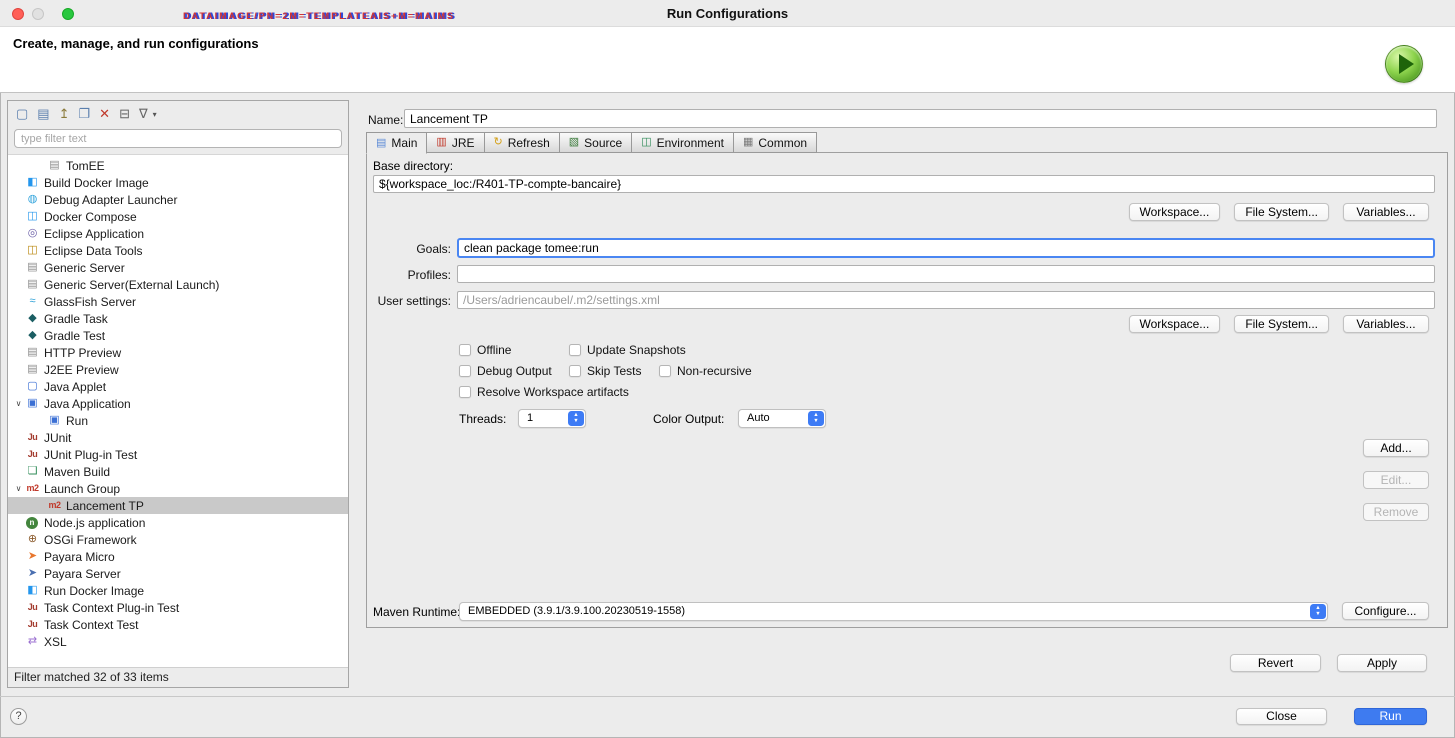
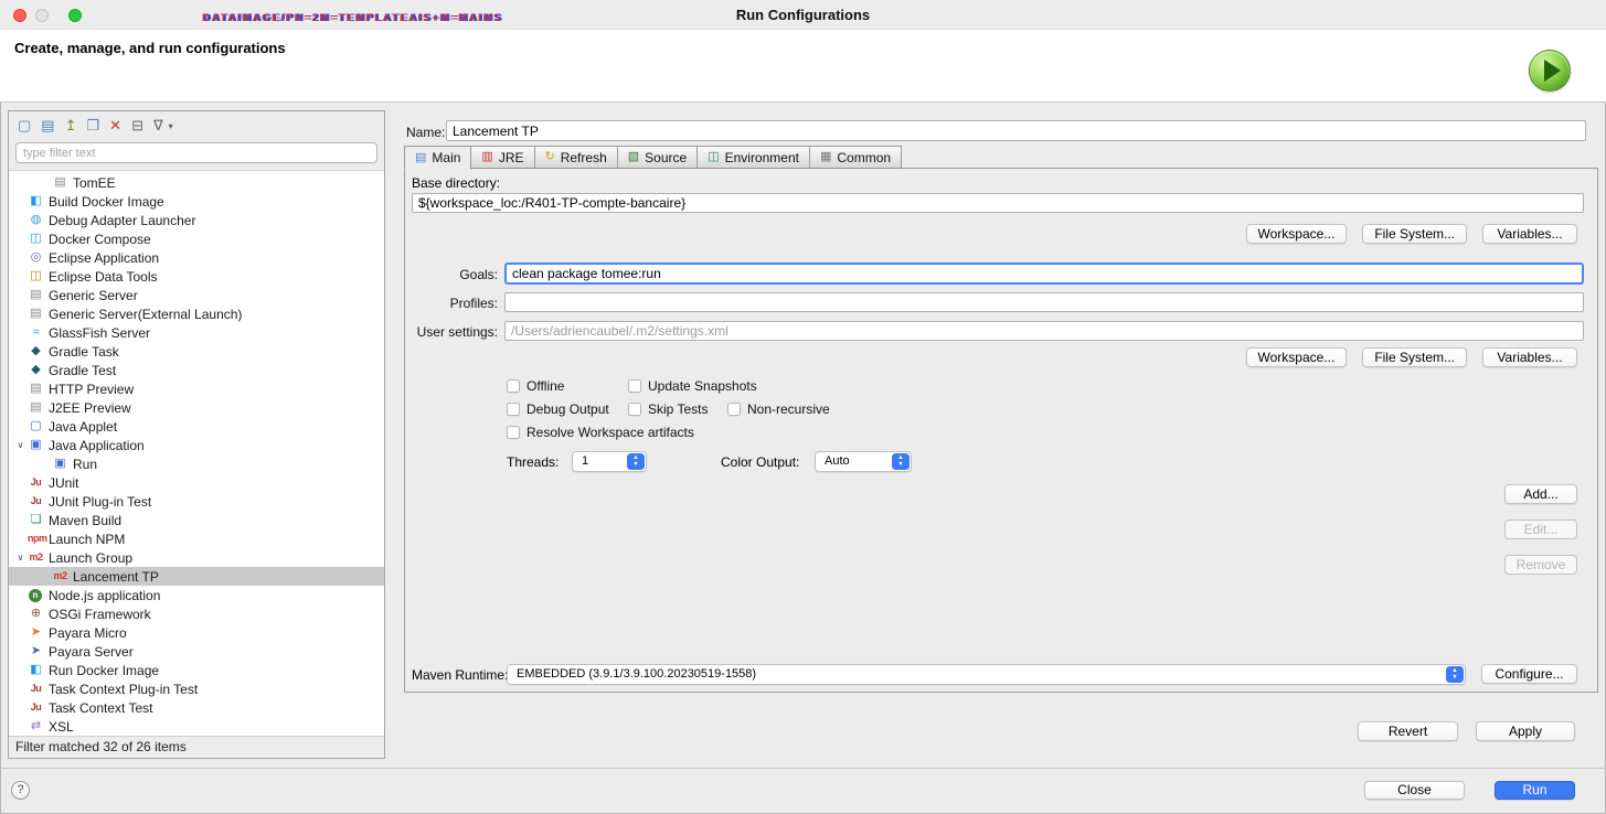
  DATAIMAGE/PN=2M=TEMPLATEAIS+M=MAIMS
  Run Configurations
  Create, manage, and run configurations
  ▢
  ▤
  ↥
  ❐
  ✕
  ⊟
  ∇
  ▾
  type filter text
  ▤
  TomEE
  ◧
  Build Docker Image
  ◍
  Debug Adapter Launcher
  ◫
  Docker Compose
  ◎
  Eclipse Application
  ◫
  Eclipse Data Tools
  ▤
  Generic Server
  ▤
  Generic Server(External Launch)
  ≈
  GlassFish Server
  ◆
  Gradle Task
  ◆
  Gradle Test
  ▤
  HTTP Preview
  ▤
  J2EE Preview
  ▢
  Java Applet
  ∨
  ▣
  Java Application
  ▣
  Run
  Ju
  JUnit
  Ju
  JUnit Plug-in Test
  ❏
  Maven Build
+ npm
+ Launch NPM
  ∨
  m2
  Launch Group
  m2
  Lancement TP
  n
  Node.js application
  ⊕
  OSGi Framework
  ➤
  Payara Micro
  ➤
  Payara Server
  ◧
  Run Docker Image
  Ju
  Task Context Plug-in Test
  Ju
  Task Context Test
  ⇄
  XSL
- Filter matched 32 of 33 items
+ Filter matched 32 of 26 items
  Name:
  Lancement TP
  ▤
  Main
  ▥
  JRE
  ↻
  Refresh
  ▧
  Source
  ◫
  Environment
  ▦
  Common
  Base directory:
  ${workspace_loc:/R401-TP-compte-bancaire}
  Workspace...
  File System...
  Variables...
  Goals:
  clean package tomee:run
  Profiles:
  User settings:
  /Users/adriencaubel/.m2/settings.xml
  Workspace...
  File System...
  Variables...
  Offline
  Update Snapshots
  Debug Output
  Skip Tests
  Non-recursive
  Resolve Workspace artifacts
  Threads:
  1
  Color Output:
  Auto
  Add...
  Edit...
  Remove
  Maven Runtime
  EMBEDDED (3.9.1/3.9.100.20230519-1558)
  Configure...
  Revert
  Apply
  ?
  Close
  Run
